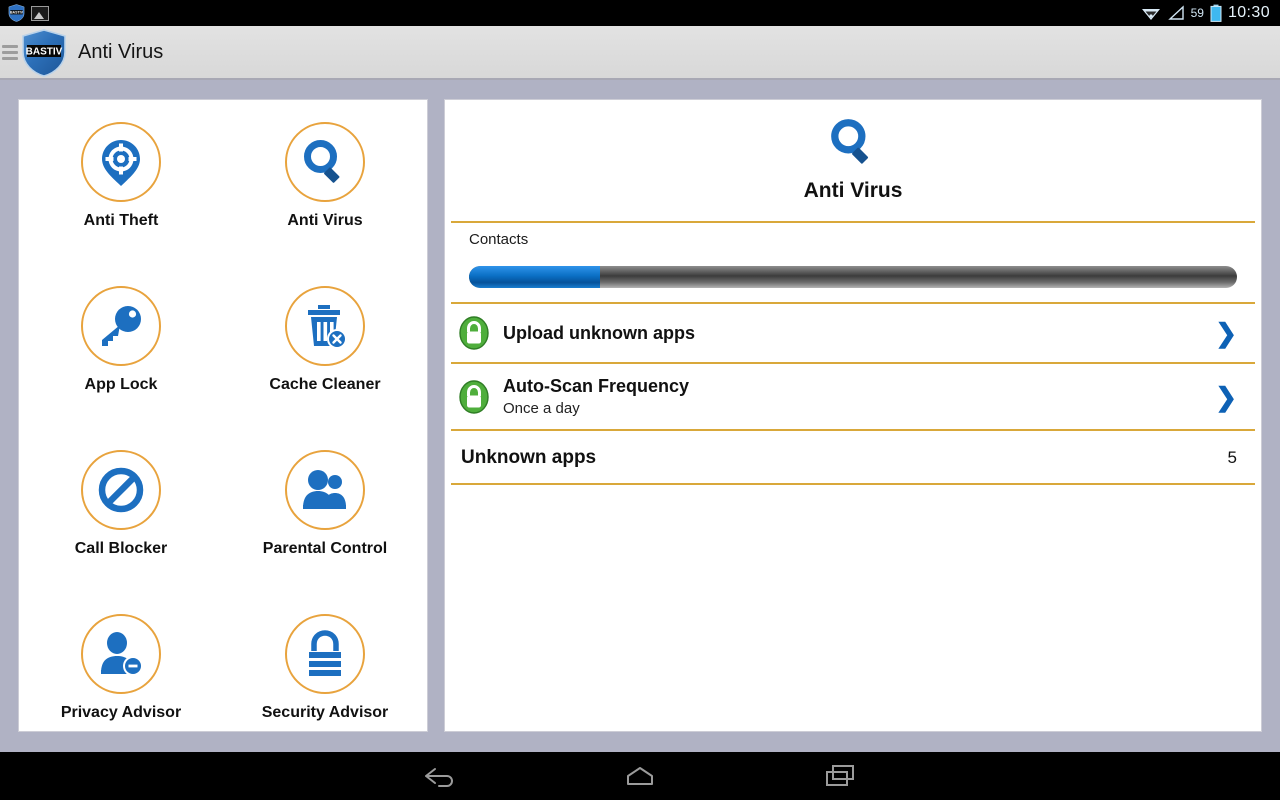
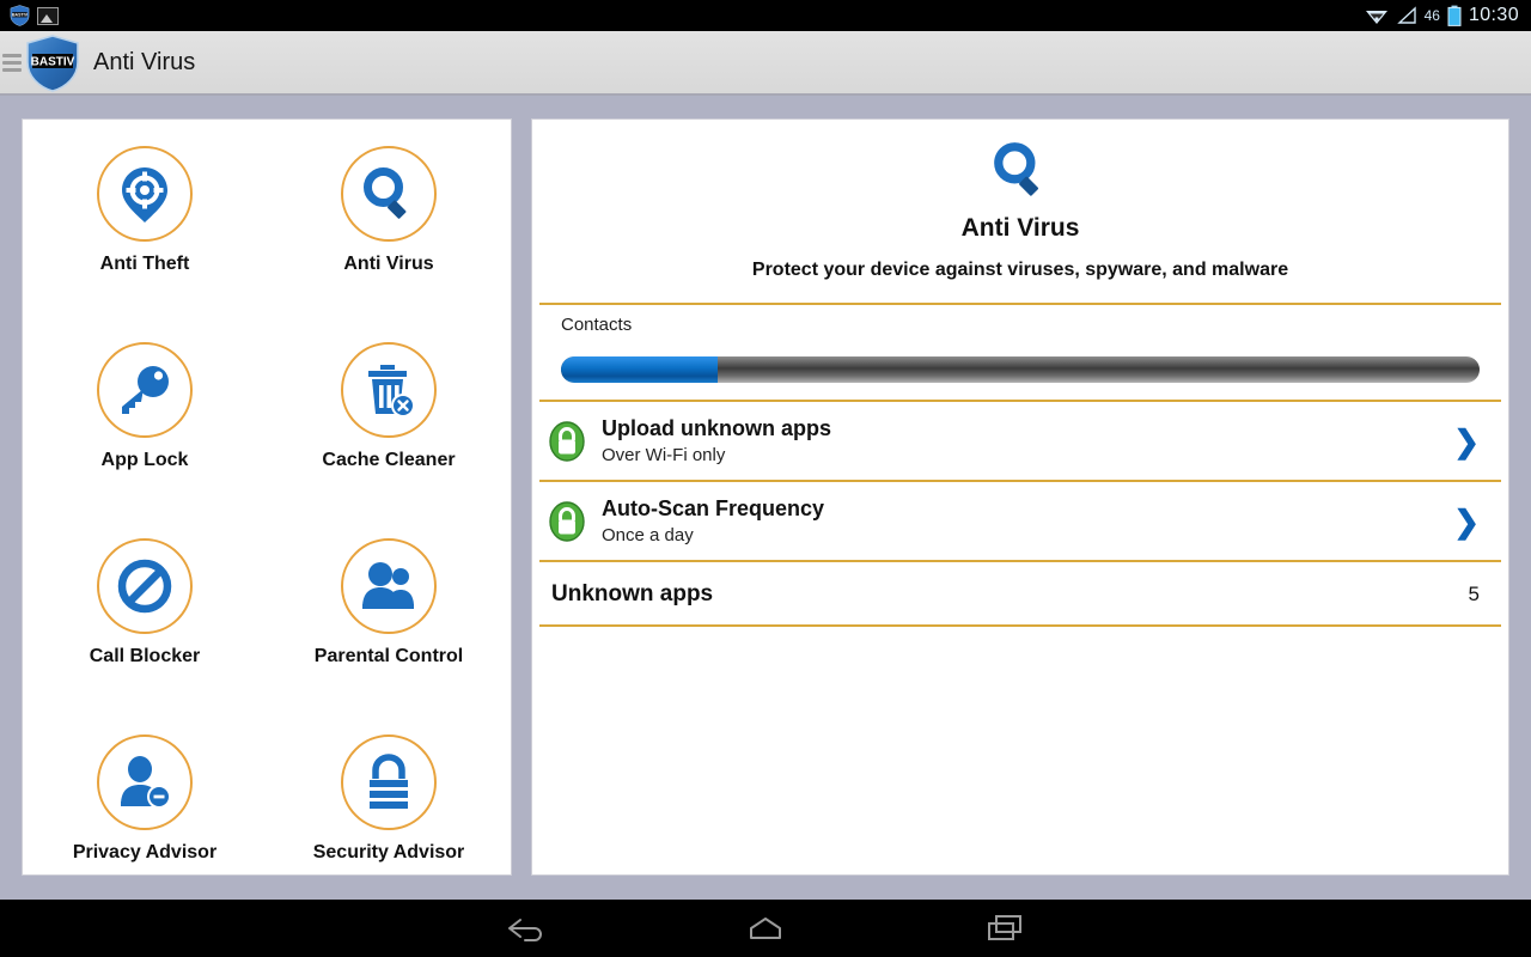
- 59
+ 46
  10:30
  BASTIV
  Anti Virus
  Anti Theft
  Anti Virus
  App Lock
  Cache Cleaner
  Call Blocker
  Parental Control
  Privacy Advisor
  Security Advisor
  Anti Virus
+ Protect your device against viruses, spyware, and malware
  Contacts
  Upload unknown apps
+ Over Wi-Fi only
  ❯
  Auto-Scan Frequency
  Once a day
  ❯
  Unknown apps
  5
